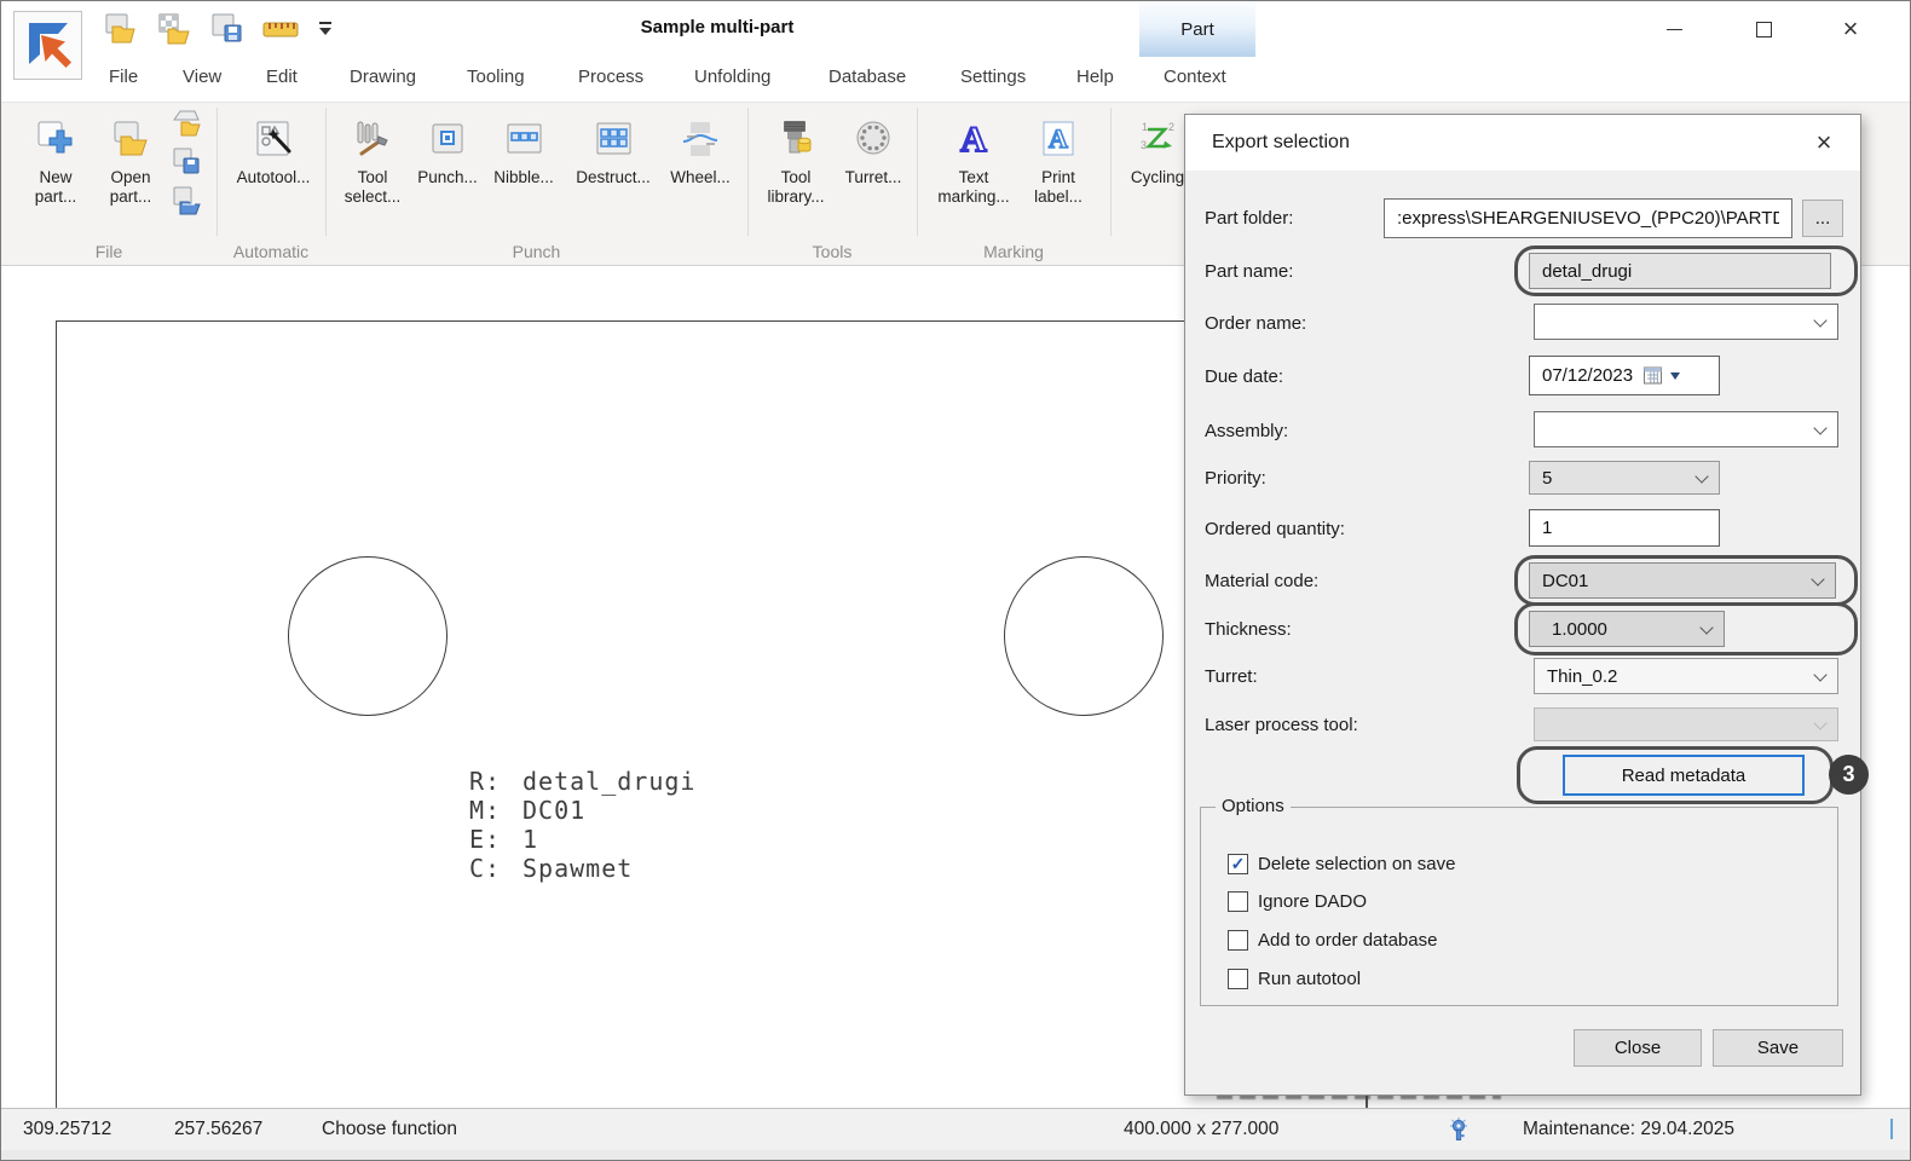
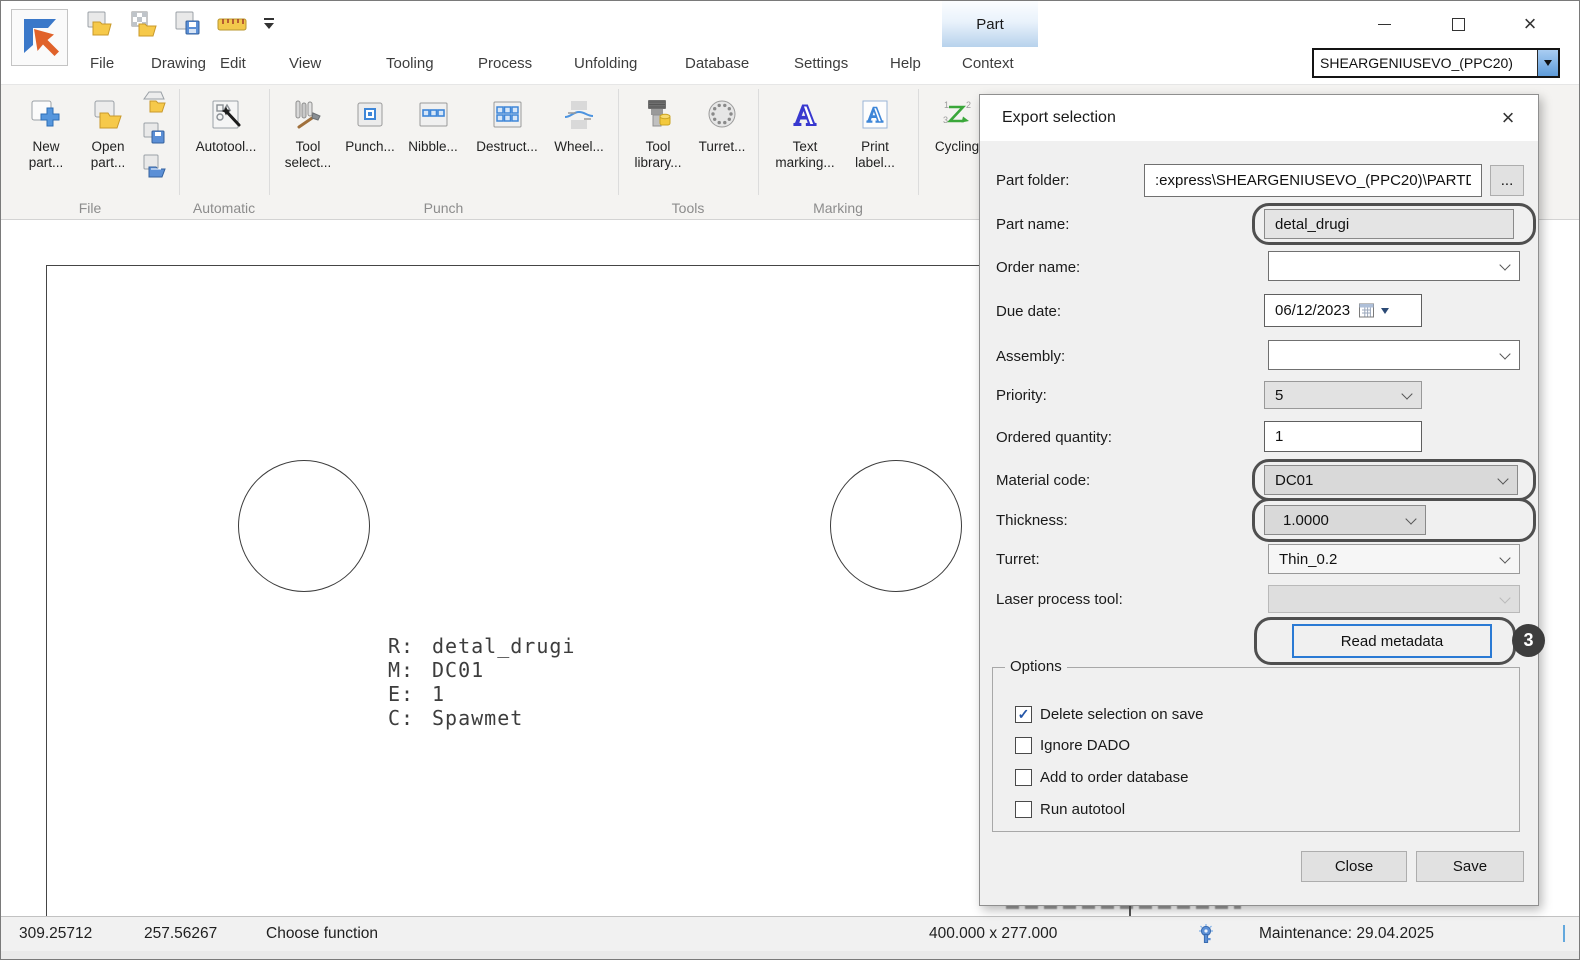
- Sample multi-part
  Part
  ×
  File
- View
+ Drawing
  Edit
- Drawing
+ View
  Tooling
  Process
  Unfolding
  Database
  Settings
  Help
  Context
+ SHEARGENIUSEVO_(PPC20)
  New part...
  Open part...
  File
  Autotool...
  Automatic
  Tool select...
  Punch...
  Nibble...
  Destruct...
  Wheel...
  Punch
  Tool library...
  Turret...
  Tools
  A
  Text marking...
  A
  Print label...
  Marking
  1
  2
  3
  Cycling
  R:
  detal_drugi
  M:
  DC01
  E:
  1
  C:
  Spawmet
  Export selection
  ×
  Part folder:
  :express\SHEARGENIUSEVO_(PPC20)\PARTD
  ...
  Part name:
  detal_drugi
  Order name:
  Due date:
- 07/12/2023
+ 06/12/2023
  Assembly:
  Priority:
  5
  Ordered quantity:
  1
  Material code:
  DC01
  Thickness:
  1.0000
  Turret:
  Thin_0.2
  Laser process tool:
  Read metadata
  3
  Options
  ✓
  Delete selection on save
  Ignore DADO
  Add to order database
  Run autotool
  Close
  Save
  309.25712
  257.56267
  Choose function
  400.000 x 277.000
  Maintenance: 29.04.2025
